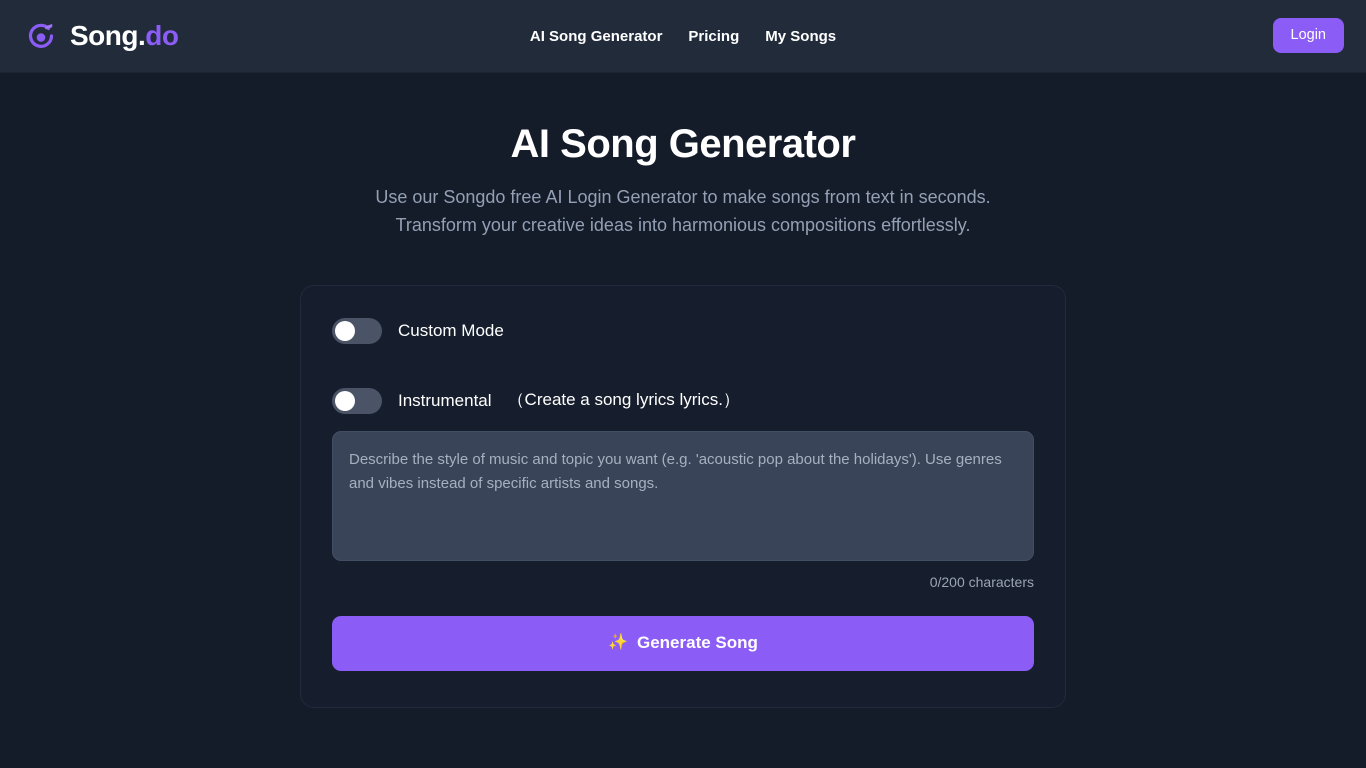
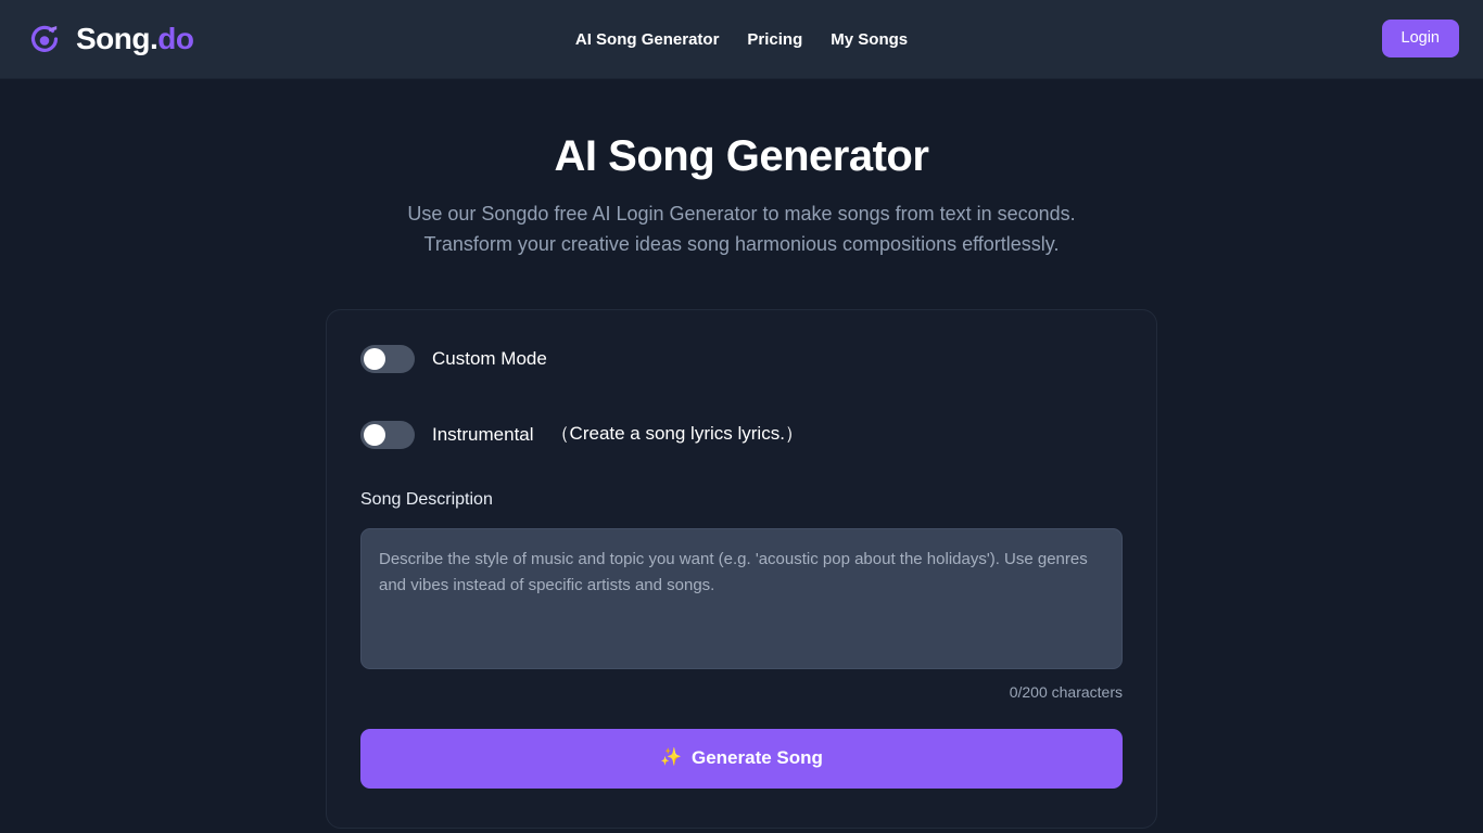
  Song.do
  AI Song Generator
  Pricing
  My Songs
  Login
  AI Song Generator
  Use our Songdo free AI Login Generator to make songs from text in seconds.
- Transform your creative ideas into harmonious compositions effortlessly.
+ Transform your creative ideas song harmonious compositions effortlessly.
  Custom Mode
  Instrumental
  （Create a song lyrics lyrics.）
+ Song Description
  0/200 characters
  ✨
  Generate Song
